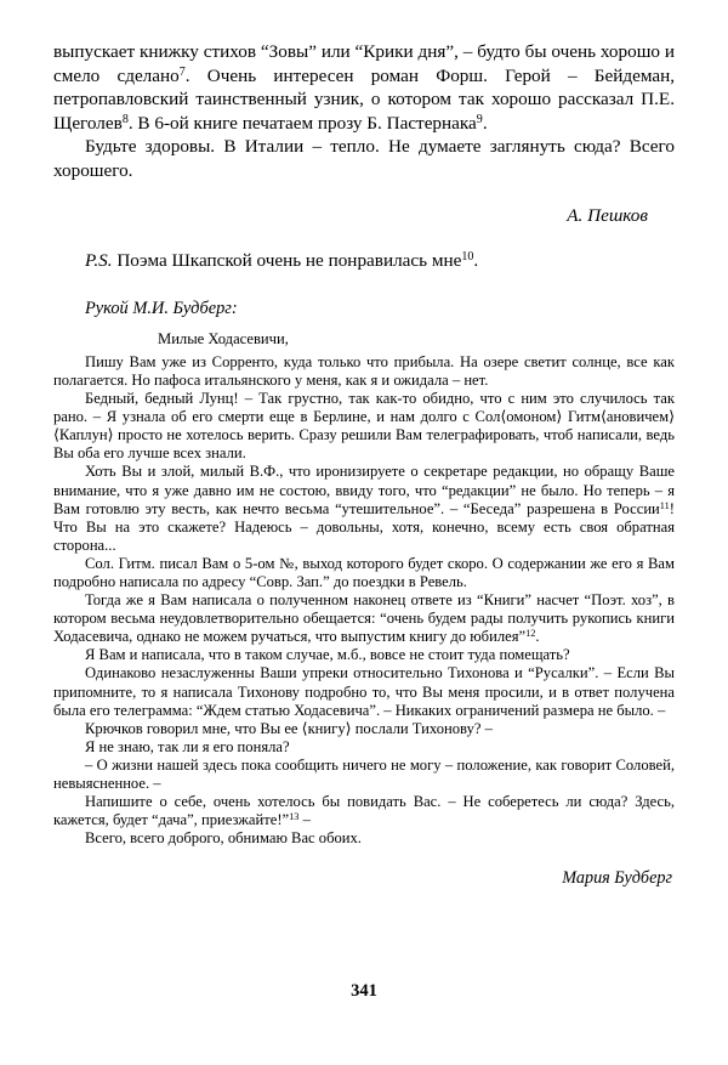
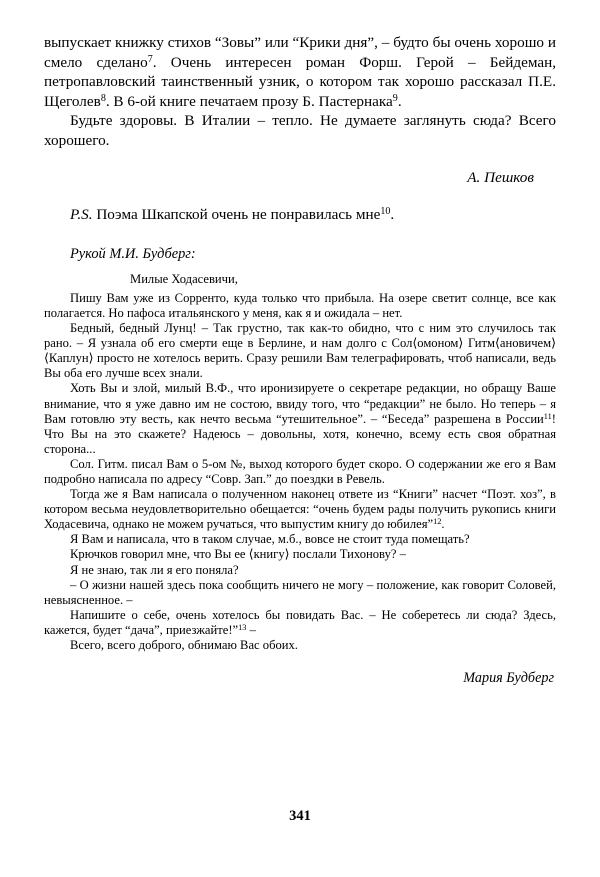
  выпускает книжку стихов “Зовы” или “Крики дня”, – будто бы очень хорошо и смело сделано7. Очень интересен роман Форш. Герой – Бейдеман, петропавловский таинственный узник, о котором так хорошо рассказал П.Е. Щеголев8. В 6-ой книге печатаем прозу Б. Пастернака9.
  Будьте здоровы. В Италии – тепло. Не думаете заглянуть сюда? Всего хорошего.
  А. Пешков
  P.S. Поэма Шкапской очень не понравилась мне10.
  Рукой М.И. Будберг:
  Милые Ходасевичи,
  Пишу Вам уже из Сорренто, куда только что прибыла. На озере светит солнце, все как полагается. Но пафоса итальянского у меня, как я и ожидала – нет.
  Бедный, бедный Лунц! – Так грустно, так как-то обидно, что с ним это случилось так рано. – Я узнала об его смерти еще в Берлине, и нам долго с Сол⟨омоном⟩ Гитм⟨ановичем⟩ ⟨Каплун⟩ просто не хотелось верить. Сразу решили Вам телеграфировать, чтоб написали, ведь Вы оба его лучше всех знали.
  Хоть Вы и злой, милый В.Ф., что иронизируете о секретаре редакции, но обращу Ваше внимание, что я уже давно им не состою, ввиду того, что “редакции” не было. Но теперь – я Вам готовлю эту весть, как нечто весьма “утешительное”. – “Беседа” разрешена в России11! Что Вы на это скажете? Надеюсь – довольны, хотя, конечно, всему есть своя обратная сторона...
  Сол. Гитм. писал Вам о 5-ом №, выход которого будет скоро. О содержании же его я Вам подробно написала по адресу “Совр. Зап.” до поездки в Ревель.
  Тогда же я Вам написала о полученном наконец ответе из “Книги” насчет “Поэт. хоз”, в котором весьма неудовлетворительно обещается: “очень будем рады получить рукопись книги Ходасевича, однако не можем ручаться, что выпустим книгу до юбилея”12.
  Я Вам и написала, что в таком случае, м.б., вовсе не стоит туда помещать?
- Одинаково незаслуженны Ваши упреки относительно Тихонова и “Русалки”. – Если Вы припомните, то я написала Тихонову подробно то, что Вы меня просили, и в ответ получена была его телеграмма: “Ждем статью Ходасевича”. – Никаких ограничений размера не было. –
  Крючков говорил мне, что Вы ее ⟨книгу⟩ послали Тихонову? –
  Я не знаю, так ли я его поняла?
  – О жизни нашей здесь пока сообщить ничего не могу – положение, как говорит Соловей, невыясненное. –
  Напишите о себе, очень хотелось бы повидать Вас. – Не соберетесь ли сюда? Здесь, кажется, будет “дача”, приезжайте!”13 –
  Всего, всего доброго, обнимаю Вас обоих.
  Мария Будберг
  341
